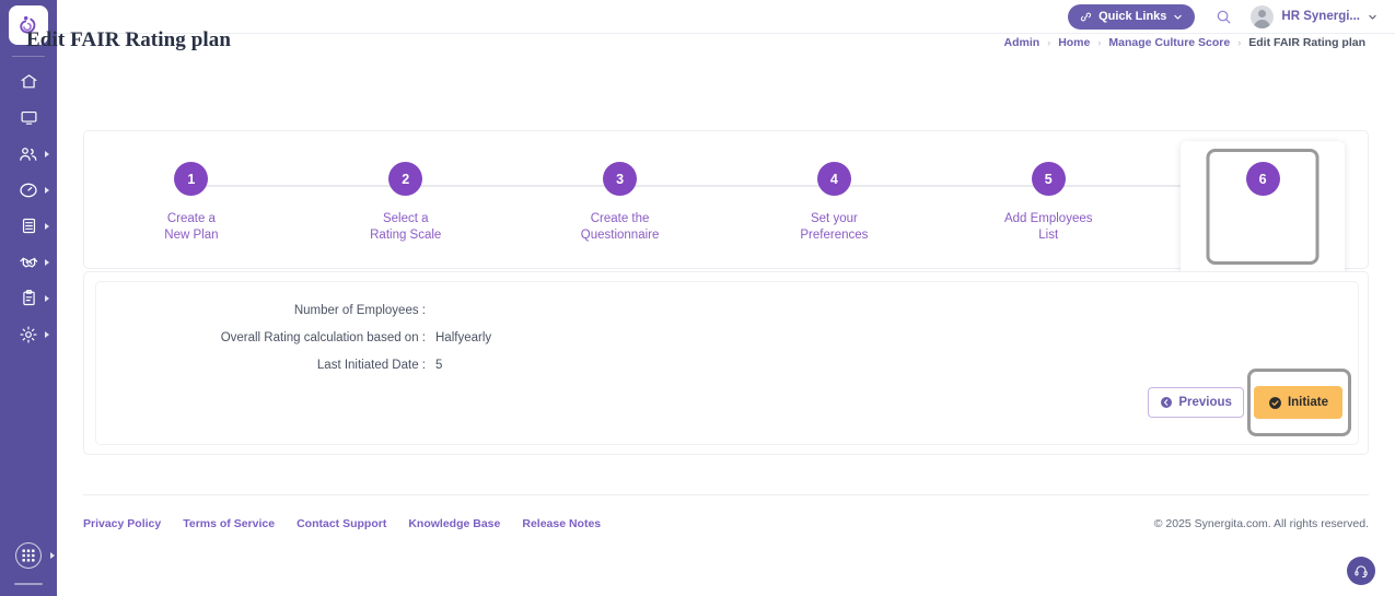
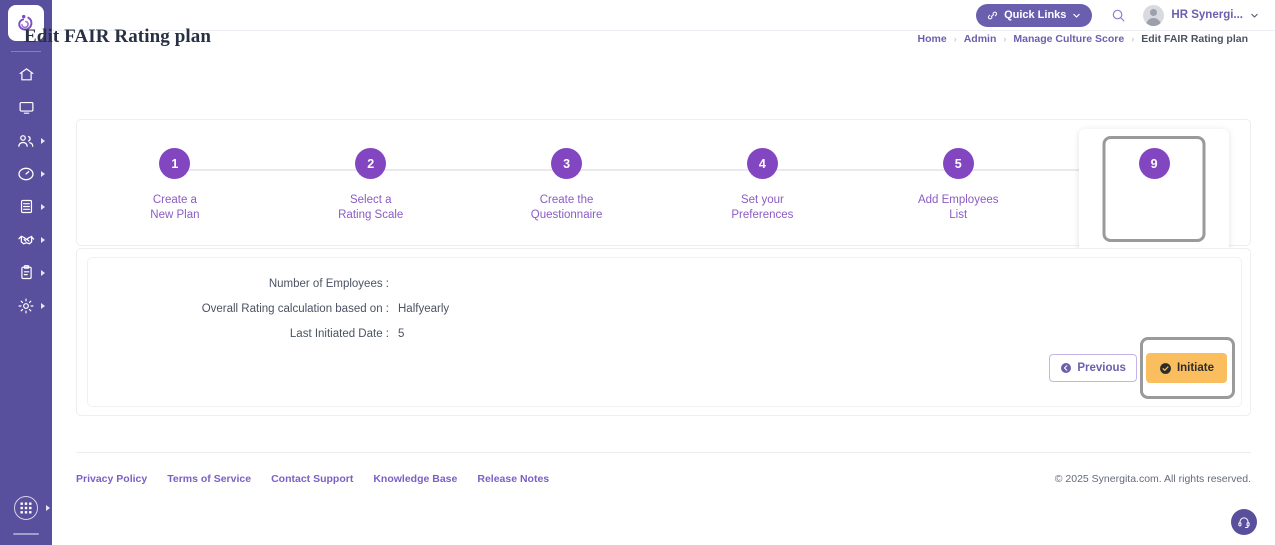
  Quick Links
  HR Synergi...
  Edit FAIR Rating plan
- Admin
+ Home
  ›
- Home
+ Admin
  ›
  Manage Culture Score
  ›
  Edit FAIR Rating plan
  1
  Create a
  New Plan
  2
  Select a
  Rating Scale
  3
  Create the
  Questionnaire
  4
  Set your
  Preferences
  5
  Add Employees
  List
- 6
+ 9
  Number of Employees :
  Overall Rating calculation based on :
  Halfyearly
  Last Initiated Date :
  5
  Previous
  Initiate
  Privacy Policy
  Terms of Service
  Contact Support
  Knowledge Base
  Release Notes
  © 2025 Synergita.com. All rights reserved.
